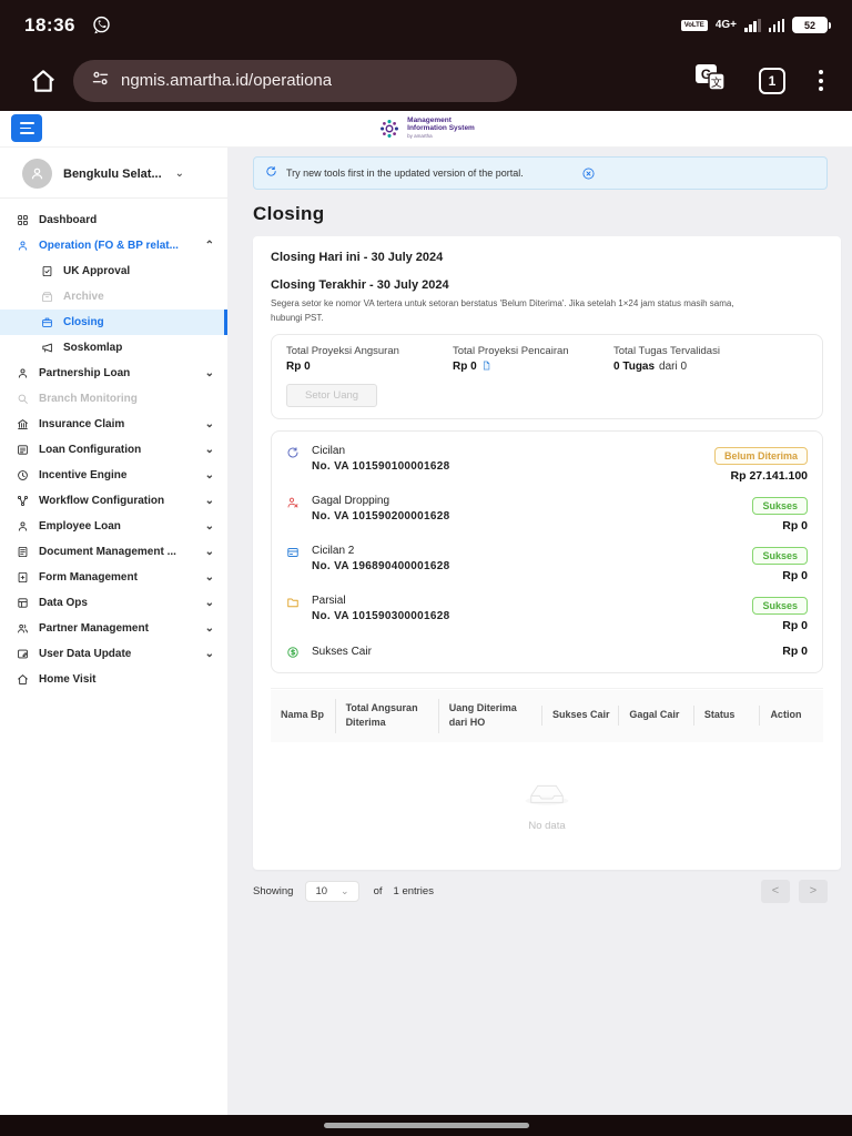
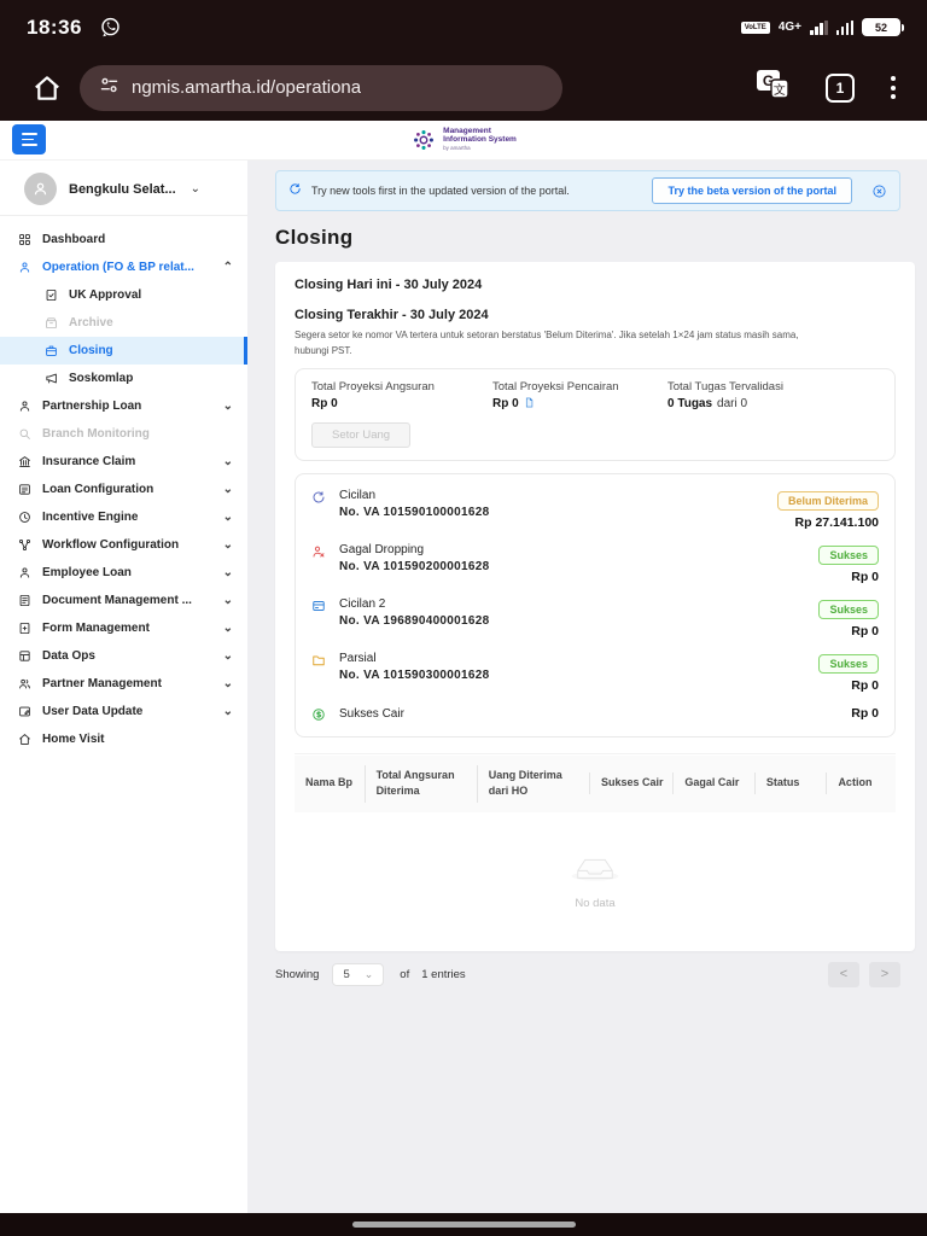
  18:36
  4G+
  52
  ngmis.amartha.id/operationa
  G
  文
  1
  Bengkulu Selat...
  ⌄
  Dashboard
  Operation (FO & BP relat...
  ⌃
  UK Approval
  Archive
  Closing
  Soskomlap
  Partnership Loan
  ⌄
  Branch Monitoring
  Insurance Claim
  ⌄
  Loan Configuration
  ⌄
  Incentive Engine
  ⌄
  Workflow Configuration
  ⌄
  Employee Loan
  ⌄
  Document Management ...
  ⌄
  Form Management
  ⌄
  Data Ops
  ⌄
  Partner Management
  ⌄
  User Data Update
  ⌄
  Home Visit
  Try new tools first in the updated version of the portal.
+ Try the beta version of the portal
  Closing
  Closing Hari ini - 30 July 2024
  Closing Terakhir - 30 July 2024
  Segera setor ke nomor VA tertera untuk setoran berstatus 'Belum Diterima'. Jika setelah 1×24 jam status masih sama, hubungi PST.
  Total Proyeksi Angsuran
  Rp 0
  Total Proyeksi Pencairan
  Rp 0
  Total Tugas Tervalidasi
  0 Tugas
  dari 0
  Setor Uang
  Cicilan
  No. VA 101590100001628
  Belum Diterima
  Rp 27.141.100
  Gagal Dropping
  No. VA 101590200001628
  Sukses
  Rp 0
  Cicilan 2
  No. VA 196890400001628
  Sukses
  Rp 0
  Parsial
  No. VA 101590300001628
  Sukses
  Rp 0
  Sukses Cair
  Rp 0
  Nama Bp
  Total Angsuran Diterima
  Uang Diterima dari HO
  Sukses Cair
  Gagal Cair
  Status
  Action
  No data
  Showing
- 10
+ 5
  ⌄
  of
  1 entries
  <
  >
